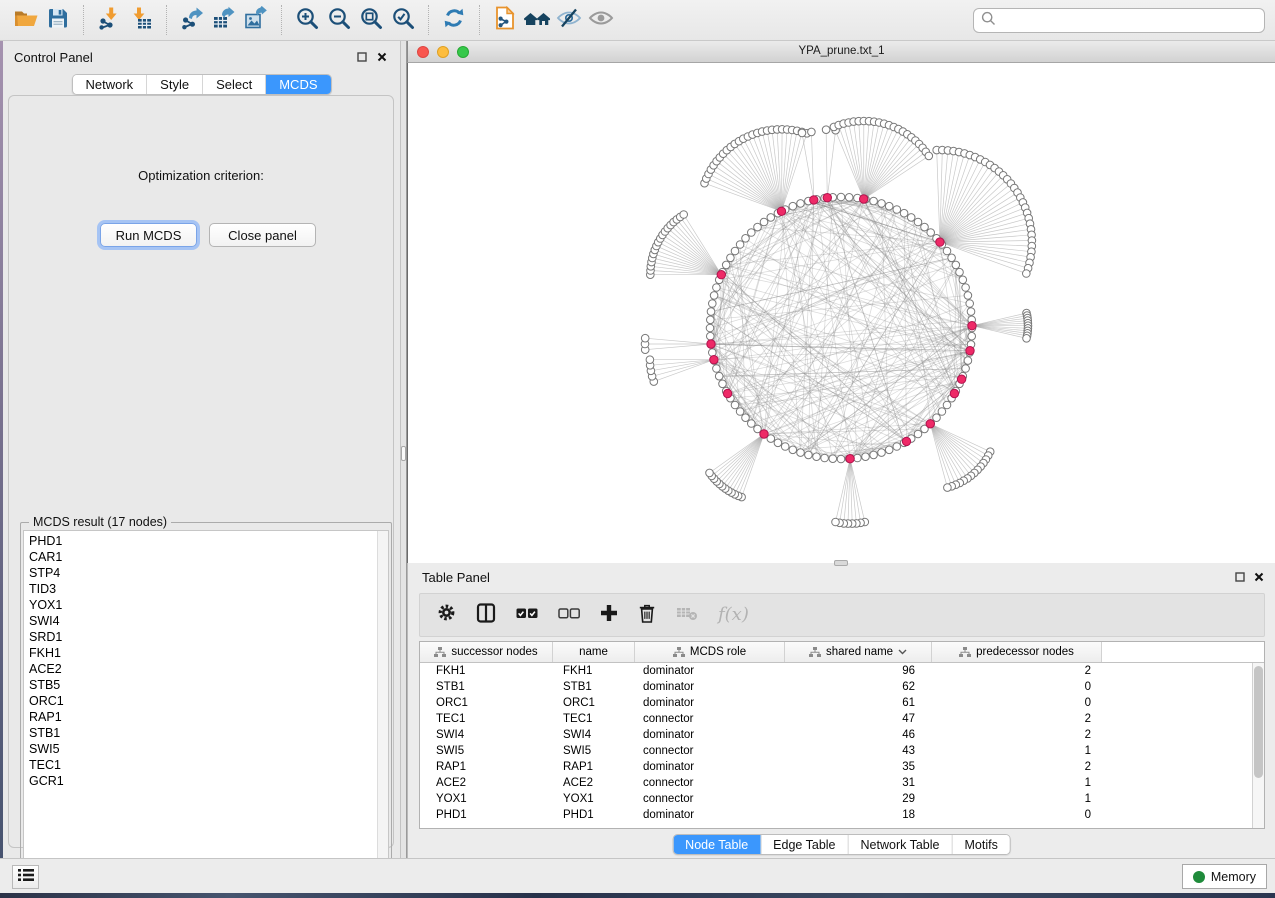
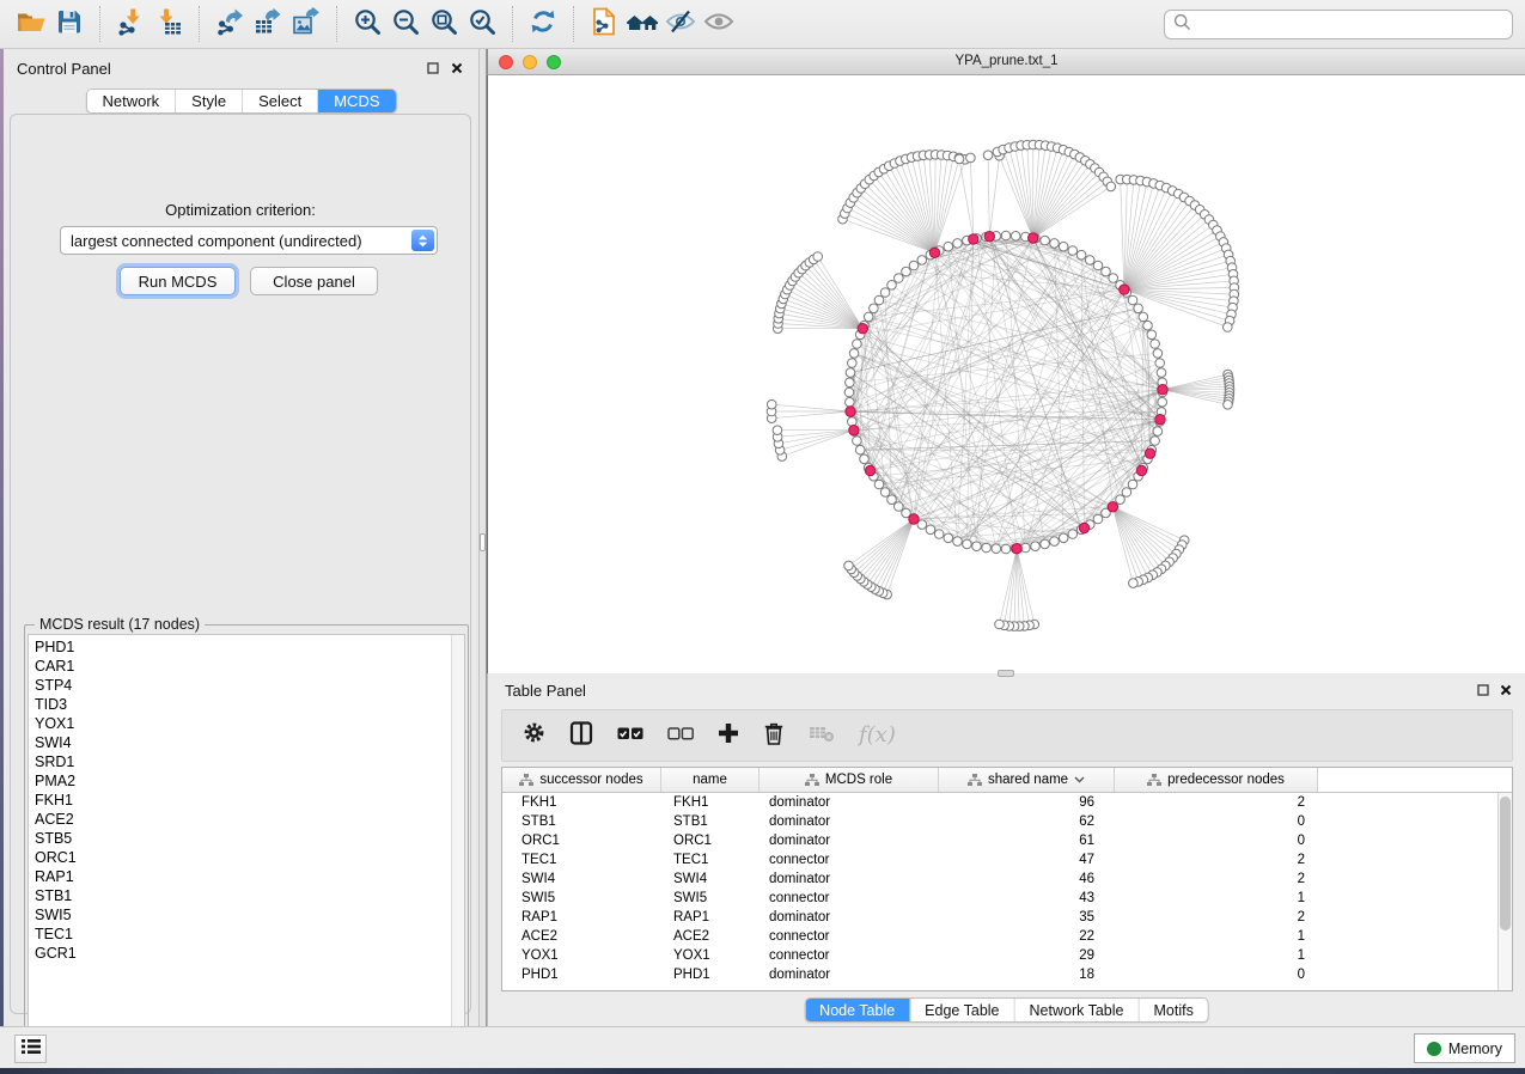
  Control Panel
  Network
  Style
  Select
  MCDS
  Optimization criterion:
+ largest connected component (undirected)
  Run MCDS
  Close panel
  MCDS result (17 nodes)
  PHD1
  CAR1
  STP4
  TID3
  YOX1
  SWI4
  SRD1
+ PMA2
  FKH1
  ACE2
  STB5
  ORC1
  RAP1
  STB1
  SWI5
  TEC1
  GCR1
  YPA_prune.txt_1
  Table Panel
  f(x)
  successor nodes
  name
  MCDS role
  shared name
  predecessor nodes
  FKH1
  FKH1
  dominator
  96
  2
  STB1
  STB1
  dominator
  62
  0
  ORC1
  ORC1
  dominator
  61
  0
  TEC1
  TEC1
  connector
  47
  2
  SWI4
  SWI4
  dominator
  46
  2
  SWI5
  SWI5
  connector
  43
  1
  RAP1
  RAP1
  dominator
  35
  2
  ACE2
  ACE2
  connector
- 31
+ 22
  1
  YOX1
  YOX1
  connector
  29
  1
  PHD1
  PHD1
  dominator
  18
  0
  Node Table
  Edge Table
  Network Table
  Motifs
  Memory
